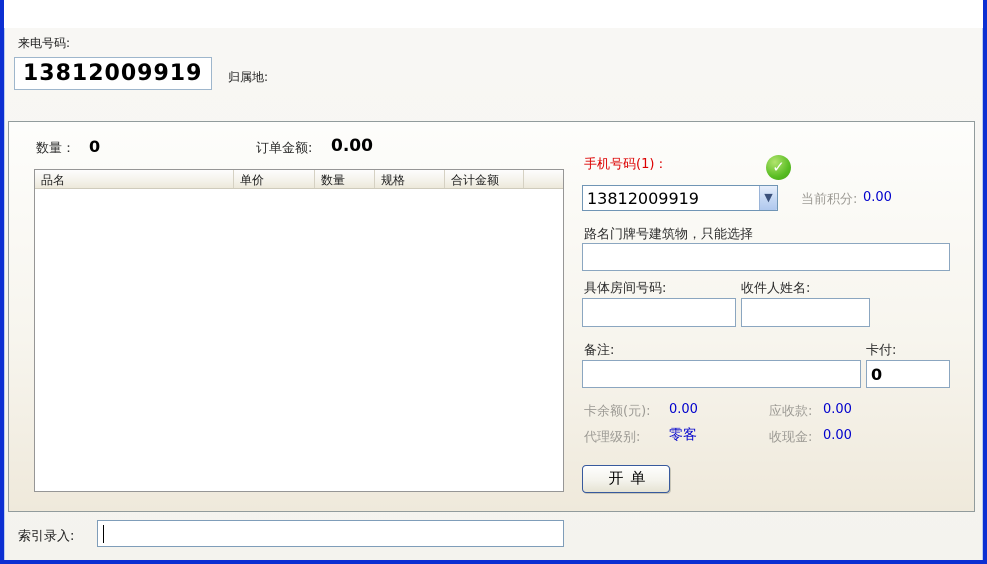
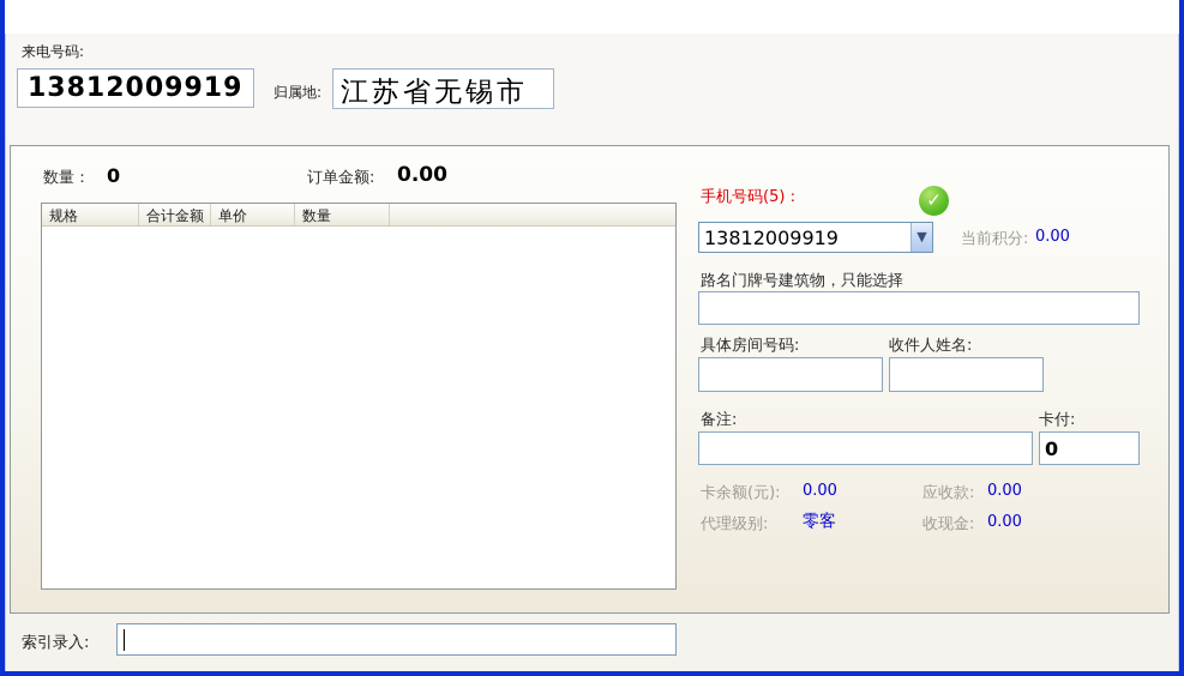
  来电号码:
  13812009919
  归属地:
+ 江苏省无锡市
  数量：
  0
  订单金额:
  0.00
- 品名
- 单价
+ 规格
- 数量
+ 合计金额
- 规格
+ 单价
- 合计金额
+ 数量
- 手机号码(1)：
+ 手机号码(5)：
  ✓
  13812009919
  ▼
  当前积分:
  0.00
  路名门牌号建筑物，只能选择
  具体房间号码:
  收件人姓名:
  备注:
  卡付:
  0
  卡余额(元):
  0.00
  应收款:
  0.00
  代理级别:
  零客
  收现金:
  0.00
- 开单
  索引录入:
